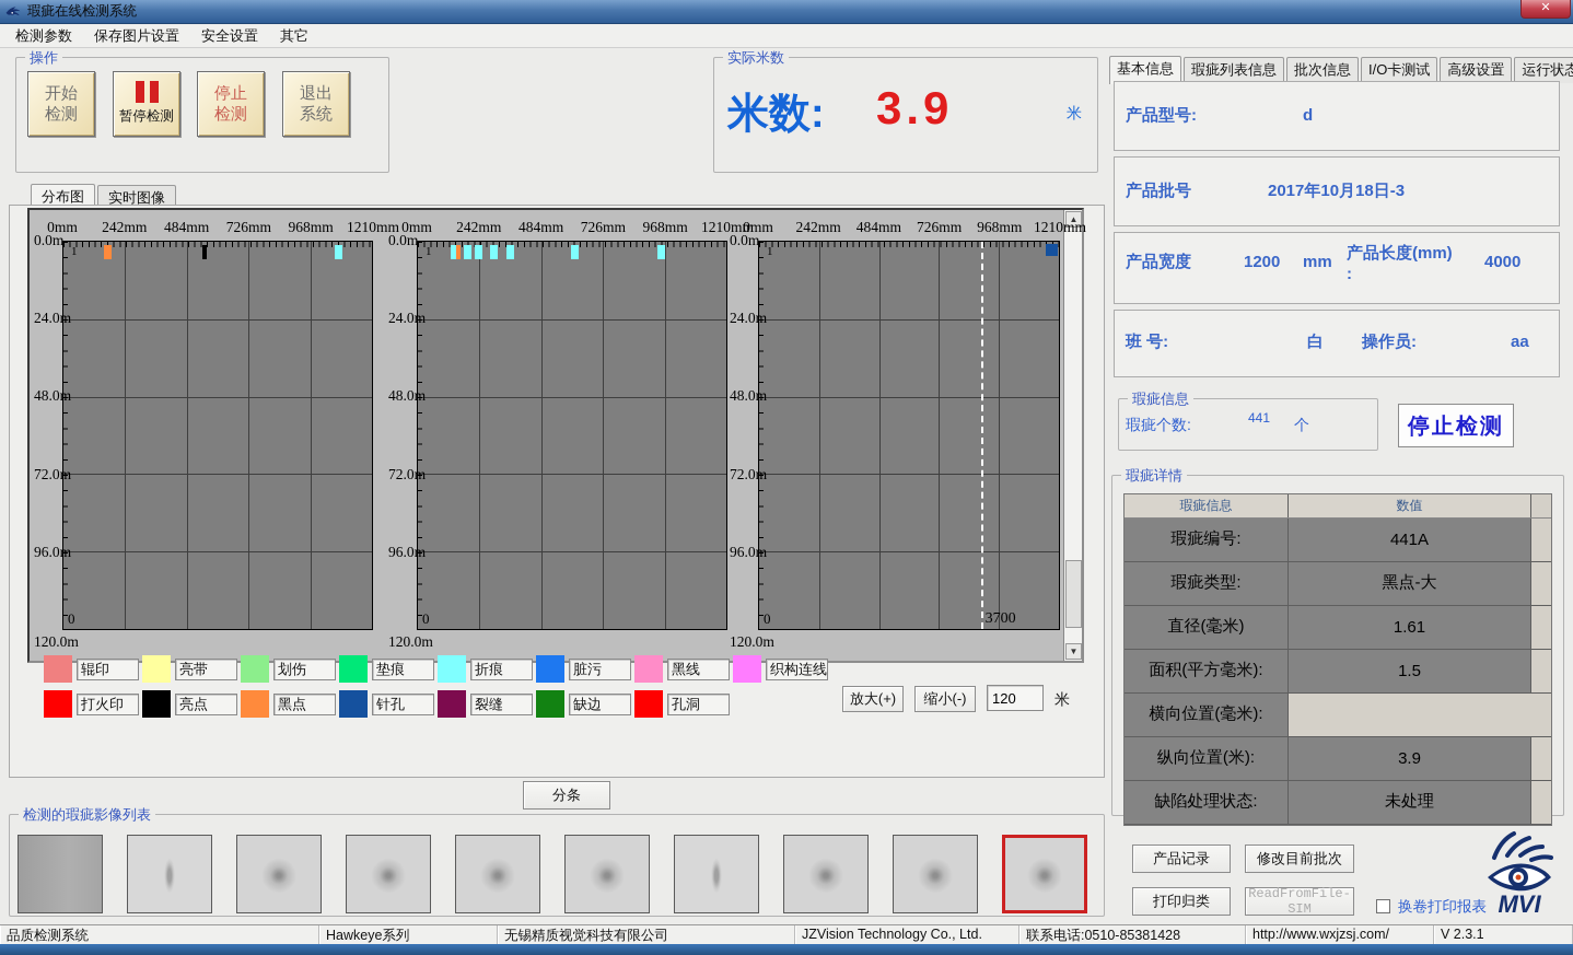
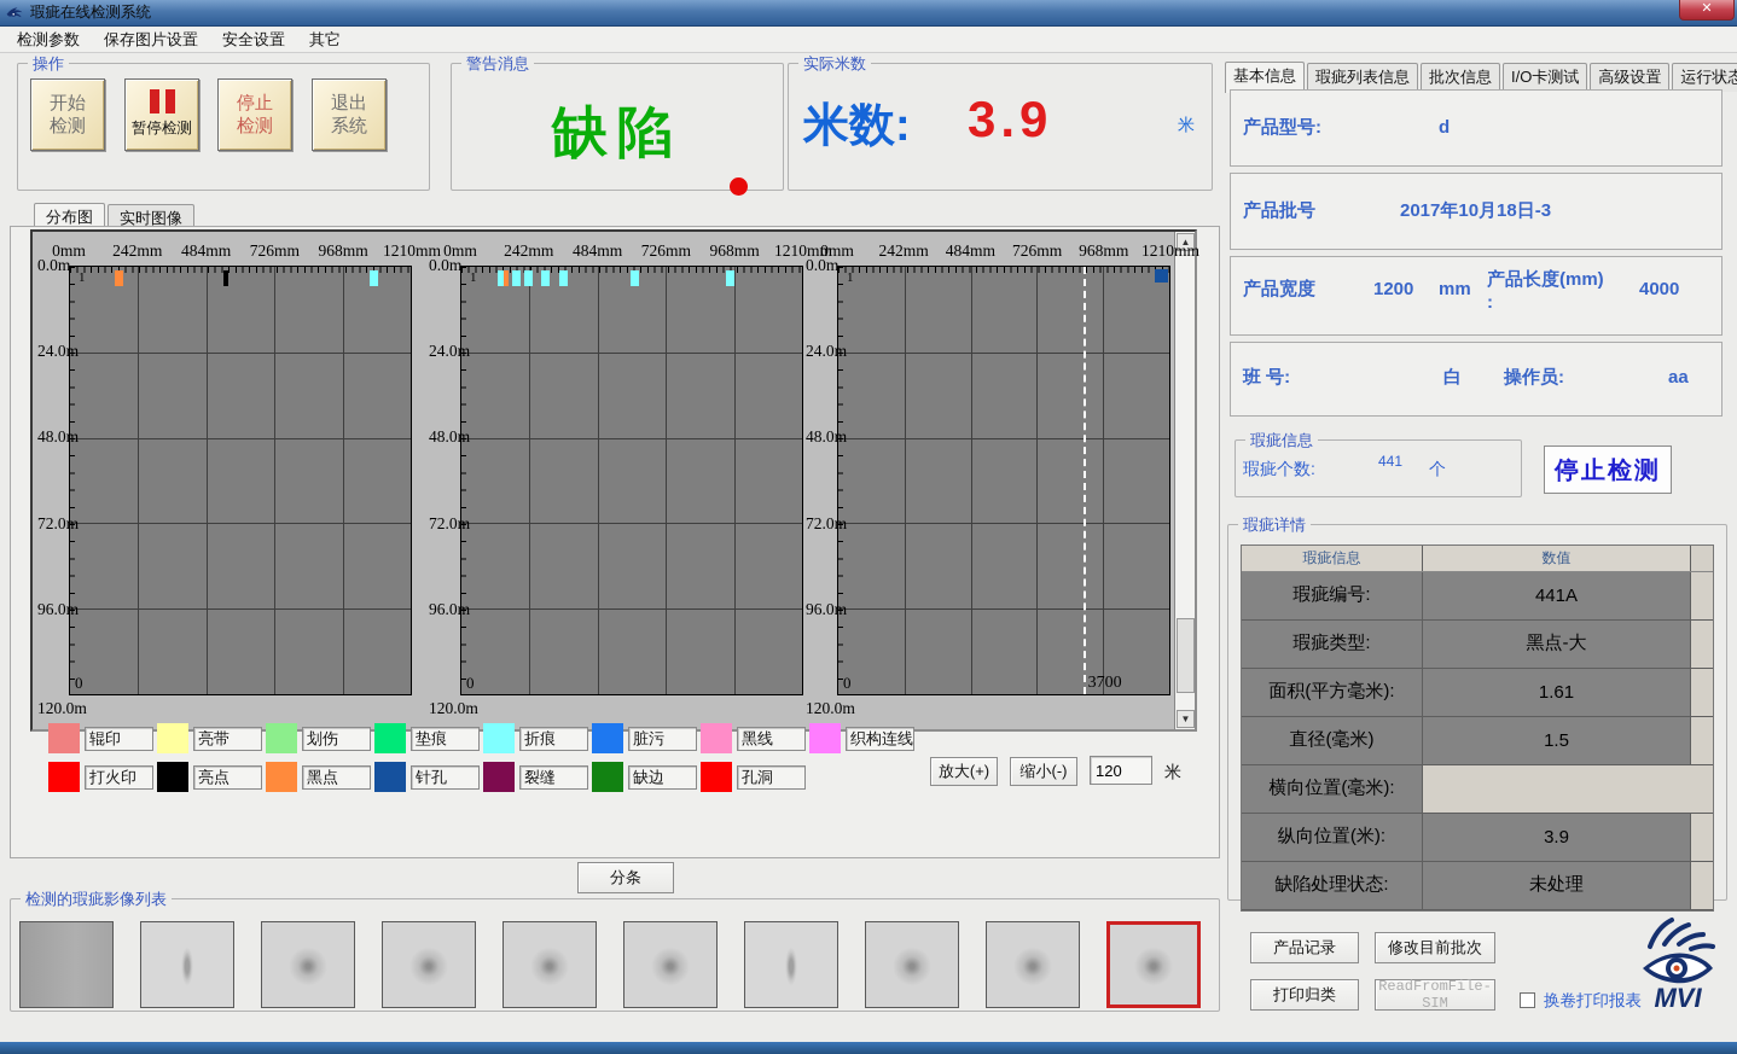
  瑕疵在线检测系统
  ✕
  检测参数
  保存图片设置
  安全设置
  其它
  操作
  开始
  检测
  暂停检测
  停止
  检测
  退出
  系统
+ 警告消息
+ 缺陷
  实际米数
  米数:
  3.9
  米
  分布图
  实时图像
  ▲
  ▼
  0mm
  242mm
  484mm
  726mm
  968mm
  1210mm
  0.0m
  24.0m
  48.0m
  72.0m
  96.0m
  120.0m
  0
  1
  0mm
  242mm
  484mm
  726mm
  968mm
  1210mm
  0.0m
  24.0m
  48.0m
  72.0m
  96.0m
  120.0m
  0
  1
  0mm
  242mm
  484mm
  726mm
  968mm
  1210mm
  0.0m
  24.0m
  48.0m
  72.0m
  96.0m
  120.0m
  0
  1
  3700
  辊印
  亮带
  划伤
  垫痕
  折痕
  脏污
  黑线
  织构连线
  打火印
  亮点
  黑点
  针孔
  裂缝
  缺边
  孔洞
  放大(+)
  缩小(-)
  120
  米
  分条
  检测的瑕疵影像列表
  基本信息
  瑕疵列表信息
  批次信息
  I/O卡测试
  高级设置
  产品型号:
  d
  产品批号
  2017年10月18日-3
  产品宽度
  1200
  mm
  产品长度(mm)
  :
  4000
  班 号:
  白
  操作员:
  aa
  瑕疵信息
  瑕疵个数:
  441
  个
  停止检测
  瑕疵详情
  瑕疵信息
  数值
  瑕疵编号:
  441A
  瑕疵类型:
  黑点-大
- 直径(毫米)
+ 面积(平方毫米):
  1.61
- 面积(平方毫米):
+ 直径(毫米)
  1.5
  横向位置(毫米):
  纵向位置(米):
  3.9
  缺陷处理状态:
  未处理
  产品记录
  修改目前批次
  打印归类
  ReadFromFile-SIM
  换卷打印报表
  MVI
- 品质检测系统
- Hawkeye系列
- 无锡精质视觉科技有限公司
- JZVision Technology Co., Ltd.
- 联系电话:0510-85381428
- http://www.wxjzsj.com/
- V 2.3.1
